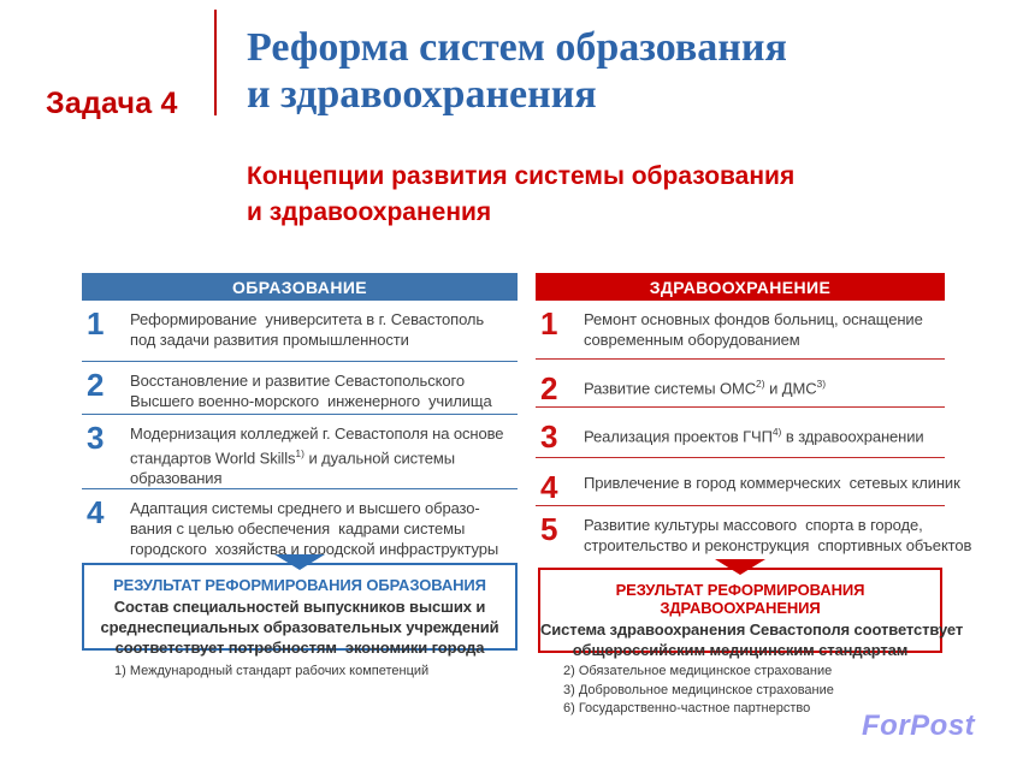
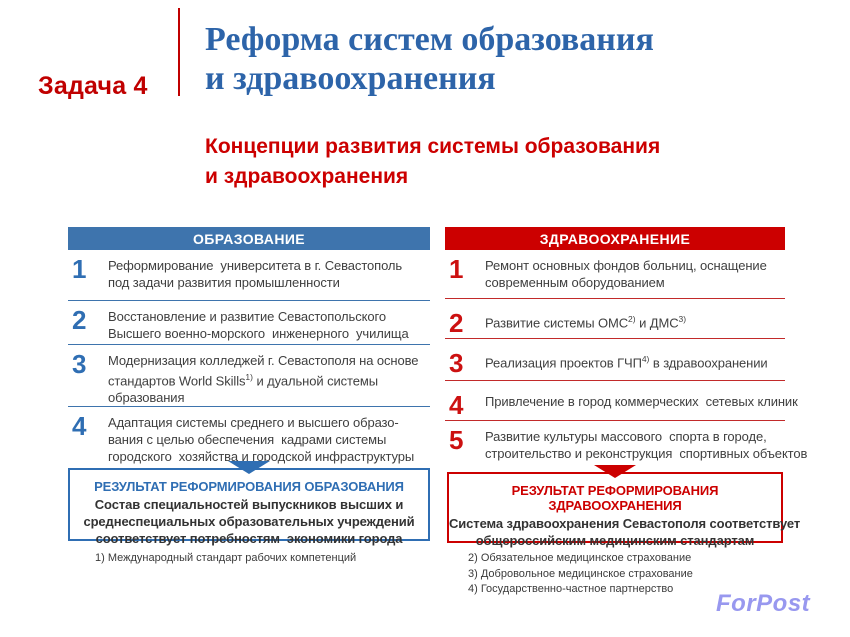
  Задача 4
  Реформа систем образования
  и здравоохранения
  Концепции развития системы образования
  и здравоохранения
  ОБРАЗОВАНИЕ
  1
  Реформирование университета в г. Севастополь
  под задачи развития промышленности
  2
  Восстановление и развитие Севастопольского
  Высшего военно-морского инженерного училища
  3
  Модернизация колледжей г. Севастополя на основе
  стандартов World Skills1) и дуальной системы
  образования
  4
  Адаптация системы среднего и высшего образо-
  вания с целью обеспечения кадрами системы
  городского хозяйства и городской инфраструктуры
  ЗДРАВООХРАНЕНИЕ
  1
  Ремонт основных фондов больниц, оснащение
  современным оборудованием
  2
  Развитие системы ОМС2) и ДМС3)
  3
  Реализация проектов ГЧП4) в здравоохранении
  4
  Привлечение в город коммерческих сетевых клиник
  5
  Развитие культуры массового спорта в городе,
  строительство и реконструкция спортивных объектов
  РЕЗУЛЬТАТ РЕФОРМИРОВАНИЯ ОБРАЗОВАНИЯ
  Состав специальностей выпускников высших и
  среднеспециальных образовательных учреждений
  соответствует потребностям экономики города
  РЕЗУЛЬТАТ РЕФОРМИРОВАНИЯ ЗДРАВООХРАНЕНИЯ
  Система здравоохранения Севастополя соответствует
  общероссийским медицинским стандартам
  1) Международный стандарт рабочих компетенций
  2) Обязательное медицинское страхование
  3) Добровольное медицинское страхование
- 6) Государственно-частное партнерство
+ 4) Государственно-частное партнерство
  ForPost
